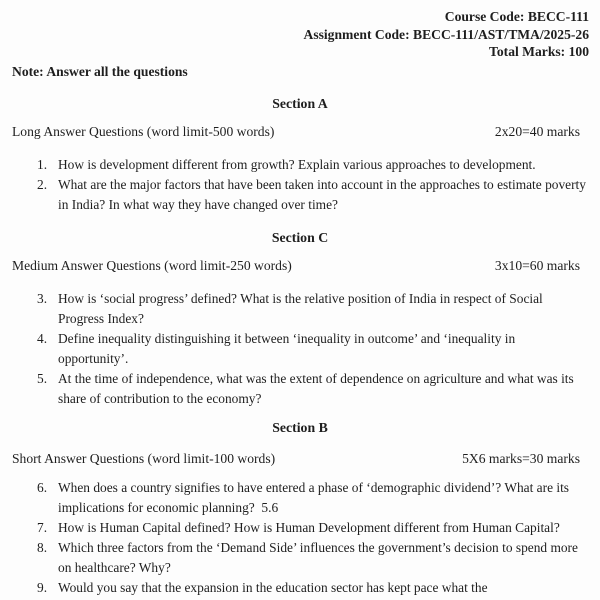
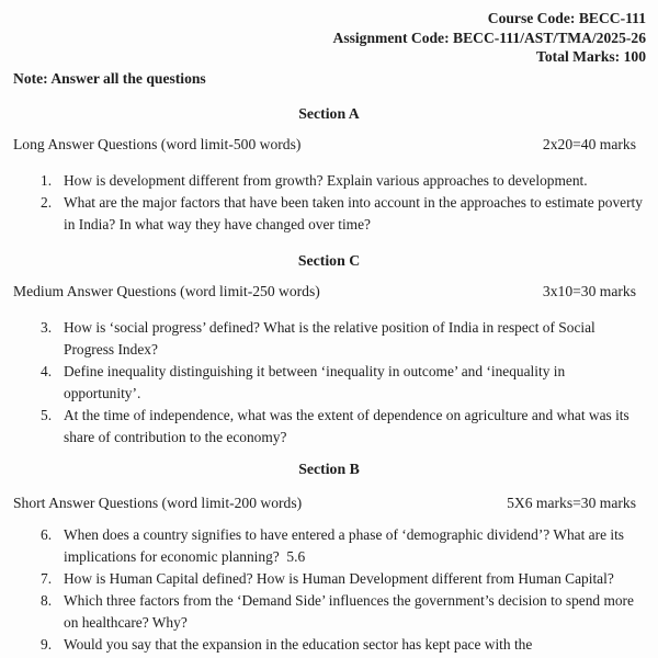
  Course Code: BECC-111
  Assignment Code: BECC-111/AST/TMA/2025-26
  Total Marks: 100
  Note: Answer all the questions
  Section A
  Long Answer Questions (word limit-500 words)
  2x20=40 marks
  1.
  How is development different from growth? Explain various approaches to development.
  2.
  What are the major factors that have been taken into account in the approaches to estimate poverty in India? In what way they have changed over time?
  Section C
  Medium Answer Questions (word limit-250 words)
- 3x10=60 marks
+ 3x10=30 marks
  3.
  How is ‘social progress’ defined? What is the relative position of India in respect of Social Progress Index?
  4.
  Define inequality distinguishing it between ‘inequality in outcome’ and ‘inequality in opportunity’.
  5.
  At the time of independence, what was the extent of dependence on agriculture and what was its share of contribution to the economy?
  Section B
- Short Answer Questions (word limit-100 words)
+ Short Answer Questions (word limit-200 words)
  5X6 marks=30 marks
  6.
  When does a country signifies to have entered a phase of ‘demographic dividend’? What are its implications for economic planning? 5.6
  7.
  How is Human Capital defined? How is Human Development different from Human Capital?
  8.
  Which three factors from the ‘Demand Side’ influences the government’s decision to spend more on healthcare? Why?
  9.
- Would you say that the expansion in the education sector has kept pace what the
+ Would you say that the expansion in the education sector has kept pace with the
